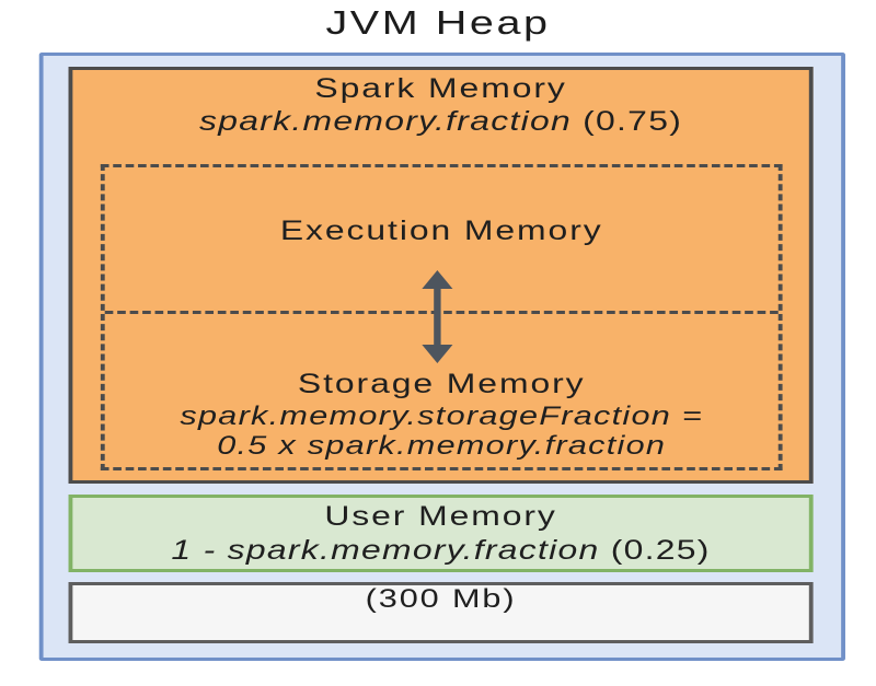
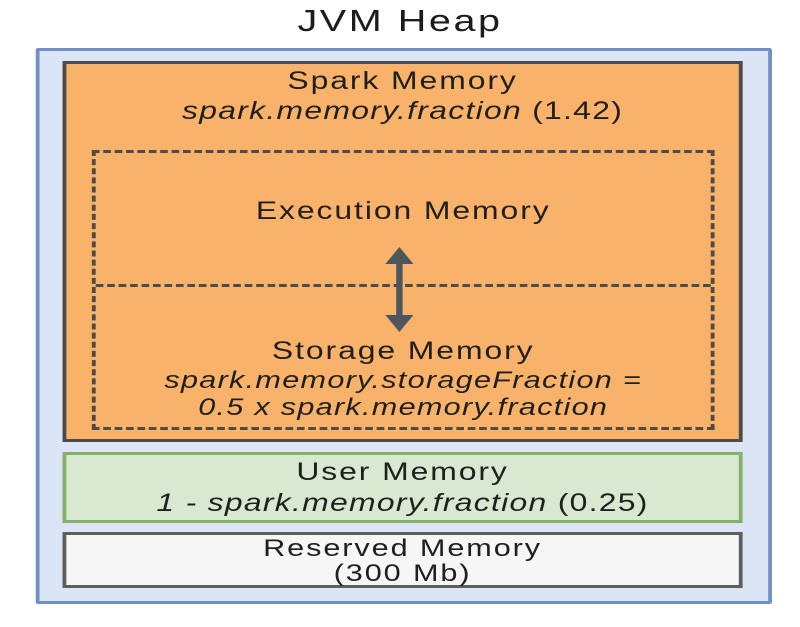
  JVM Heap
  Spark Memory
- spark.memory.fraction (0.75)
+ spark.memory.fraction (1.42)
  Execution Memory
  Storage Memory
  spark.memory.storageFraction =
  0.5 x spark.memory.fraction
  User Memory
  1 - spark.memory.fraction (0.25)
+ Reserved Memory
  (300 Mb)
